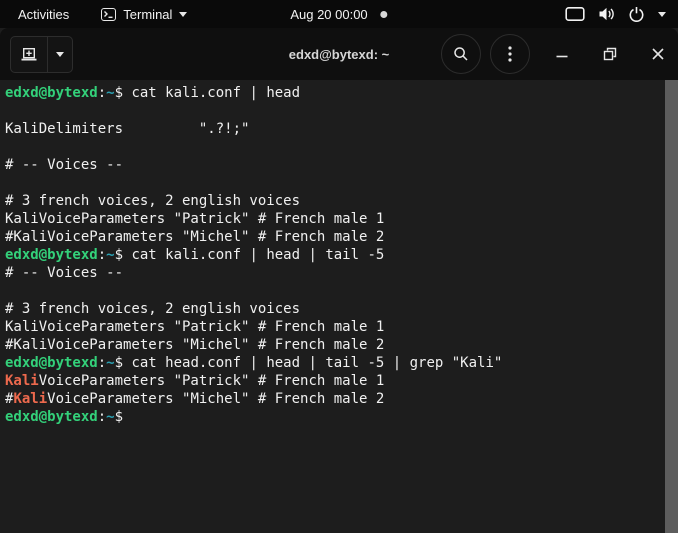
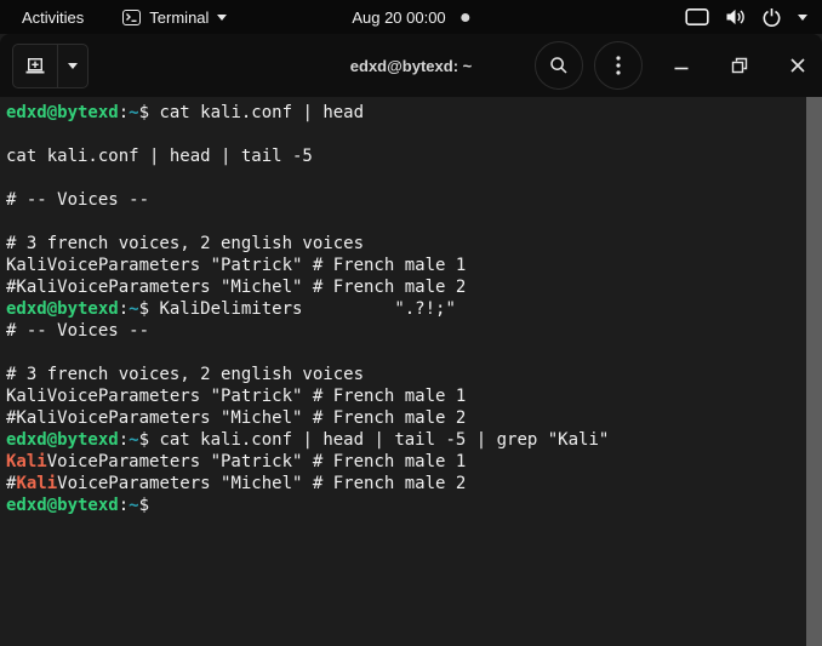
  Activities
  Terminal
  Aug 20 00:00
  edxd@bytexd: ~
  edxd@bytexd:~$ cat kali.conf | head
- KaliDelimiters ".?!;"
+ cat kali.conf | head | tail -5
  # -- Voices --
  # 3 french voices, 2 english voices
  KaliVoiceParameters "Patrick" # French male 1
  #KaliVoiceParameters "Michel" # French male 2
- edxd@bytexd:~$ cat kali.conf | head | tail -5
+ edxd@bytexd:~$ KaliDelimiters ".?!;"
  # -- Voices --
  # 3 french voices, 2 english voices
  KaliVoiceParameters "Patrick" # French male 1
  #KaliVoiceParameters "Michel" # French male 2
- edxd@bytexd:~$ cat head.conf | head | tail -5 | grep "Kali"
+ edxd@bytexd:~$ cat kali.conf | head | tail -5 | grep "Kali"
  KaliVoiceParameters "Patrick" # French male 1
  #KaliVoiceParameters "Michel" # French male 2
  edxd@bytexd:~$
